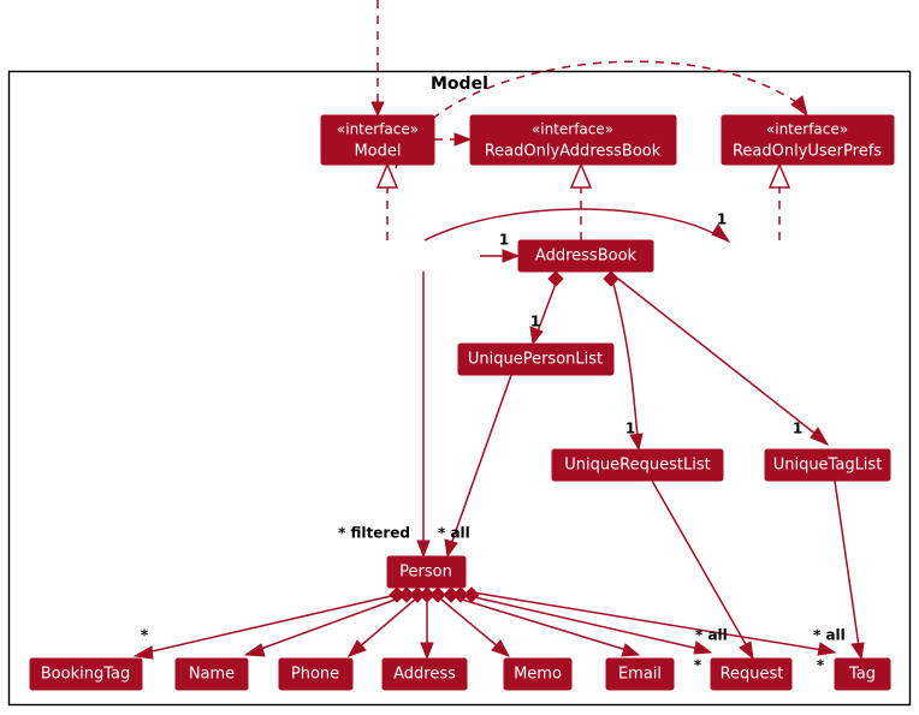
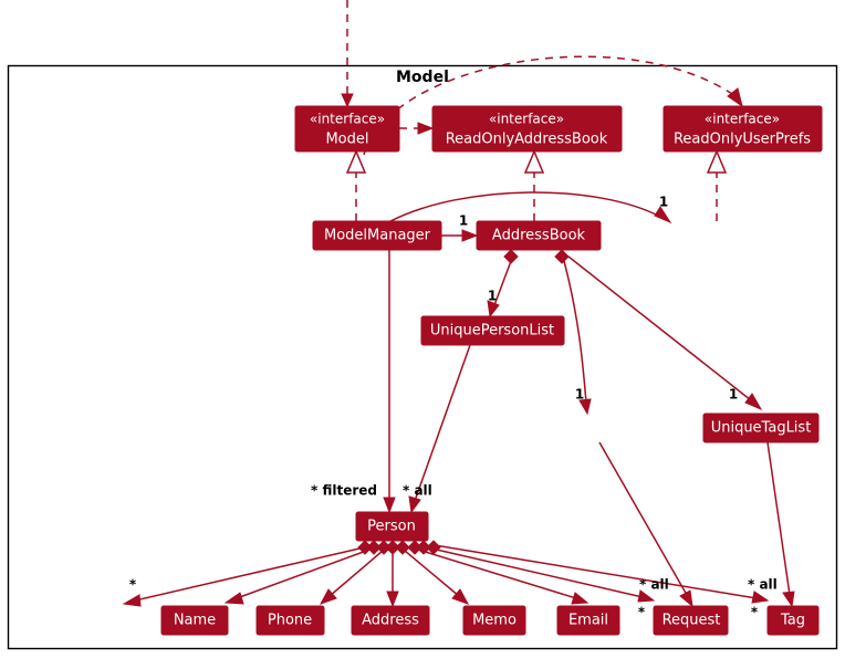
  Model
  «interface»
  Model
  «interface»
  ReadOnlyAddressBook
  «interface»
  ReadOnlyUserPrefs
+ ModelManager
  AddressBook
  UniquePersonList
- UniqueRequestList
  UniqueTagList
  Person
- BookingTag
  Name
  Phone
  Address
  Memo
  Email
  Request
  Tag
  1
  1
  1
  1
  1
  * filtered
  * all
  *
  * all
  * all
  *
  *
